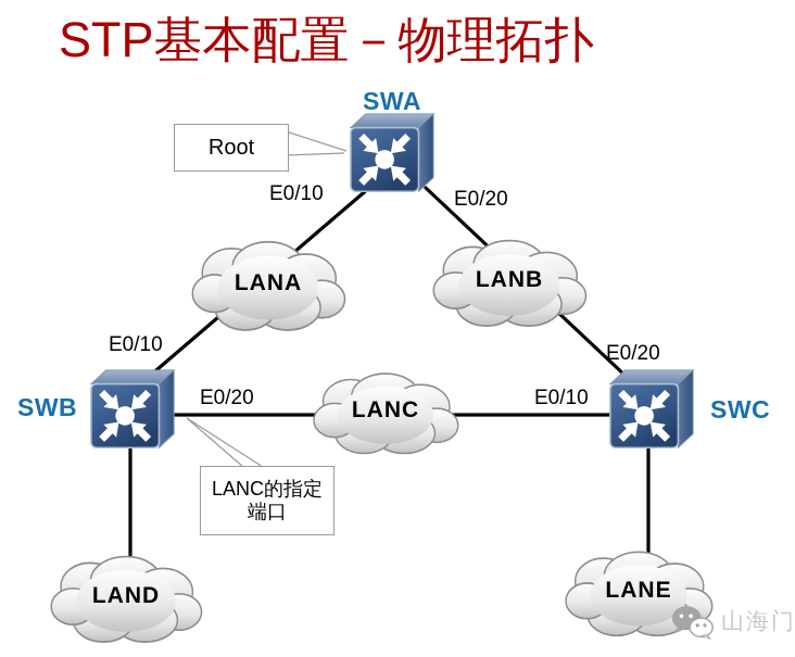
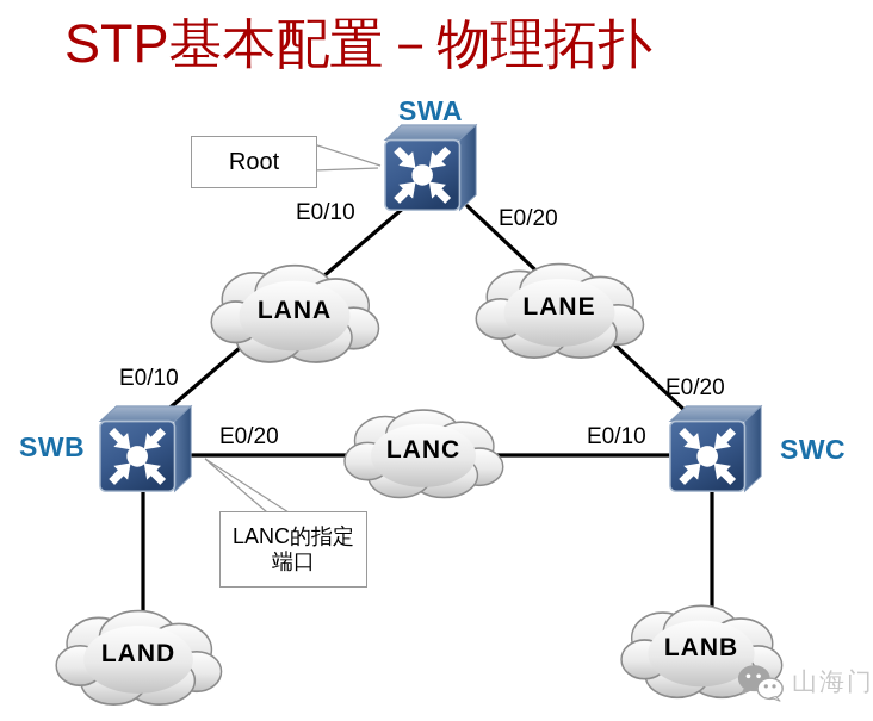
  STP基本配置－物理拓扑
  SWA
  SWB
  SWC
  LANA
- LANB
+ LANE
  LANC
  LAND
- LANE
+ LANB
  E0/10
  E0/20
  E0/10
  E0/20
  E0/20
  E0/10
  Root
  LANC的指定
  端口
  山海门
